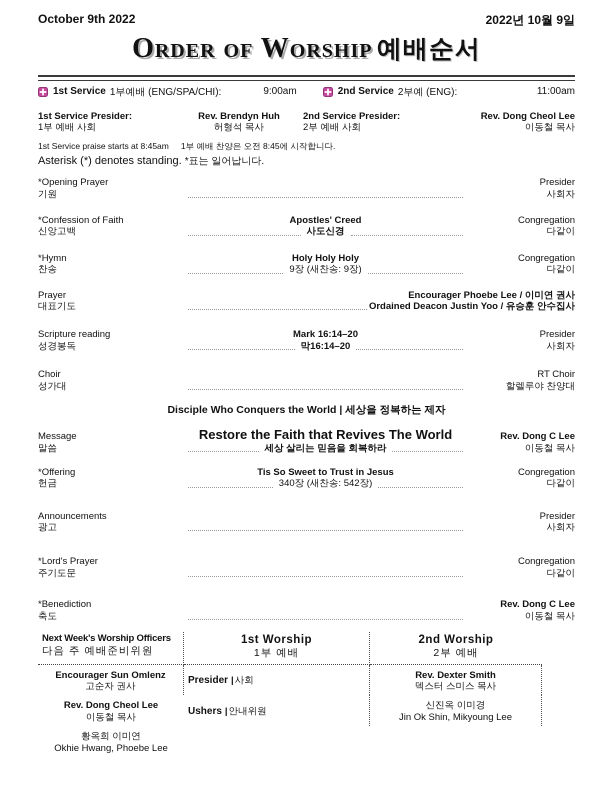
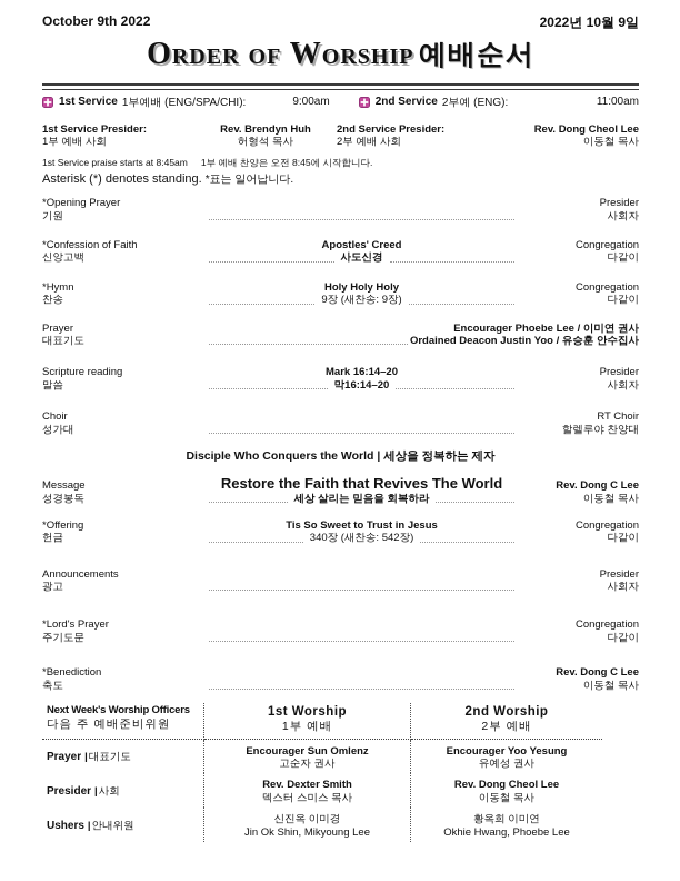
  October 9th 2022
  2022년 10월 9일
  Order of Worship 예배순서
  1st Service
  1부예배 (ENG/SPA/CHI):
  9:00am
  2nd Service
  2부예 (ENG):
  11:00am
  1st Service Presider:
  1부 예배 사회
  Rev. Brendyn Huh
  허형석 목사
  2nd Service Presider:
  2부 예배 사회
  Rev. Dong Cheol Lee
  이동철 목사
  1st Service praise starts at 8:45am 1부 예배 찬양은 오전 8:45에 시작합니다.
  Asterisk (*) denotes standing. *표는 일어납니다.
  *Opening Prayer
  Presider
  기원
  사회자
  *Confession of Faith
  Apostles' Creed
  Congregation
  신앙고백
  사도신경
  다같이
  *Hymn
  Holy Holy Holy
  Congregation
  찬송
  9장 (새찬송: 9장)
  다같이
  Prayer
  Encourager Phoebe Lee / 이미연 권사
  대표기도
  Ordained Deacon Justin Yoo / 유승훈 안수집사
  Scripture reading
  Mark 16:14–20
  Presider
- 성경봉독
+ 말씀
  막16:14–20
  사회자
  Choir
  RT Choir
  성가대
  할렐루야 찬양대
  Disciple Who Conquers the World | 세상을 정복하는 제자
  Message
  Restore the Faith that Revives The World
  Rev. Dong C Lee
- 말씀
+ 성경봉독
  세상 살리는 믿음을 회복하라
  이동철 목사
  *Offering
  Tis So Sweet to Trust in Jesus
  Congregation
  헌금
  340장 (새찬송: 542장)
  다같이
  Announcements
  Presider
  광고
  사회자
  *Lord's Prayer
  Congregation
  주기도문
  다같이
  *Benediction
  Rev. Dong C Lee
  축도
  이동철 목사
  Next Week's Worship Officers
  다음 주 예배준비위원
  1st Worship
  1부 예배
  2nd Worship
  2부 예배
+ Prayer |대표기도
  Encourager Sun Omlenz
  고순자 권사
+ Encourager Yoo Yesung
+ 유예성 권사
  Presider |사회
  Rev. Dexter Smith
  덱스터 스미스 목사
  Rev. Dong Cheol Lee
  이동철 목사
  Ushers |안내위원
  신진옥 이미경
  Jin Ok Shin, Mikyoung Lee
  황옥희 이미연
  Okhie Hwang, Phoebe Lee
